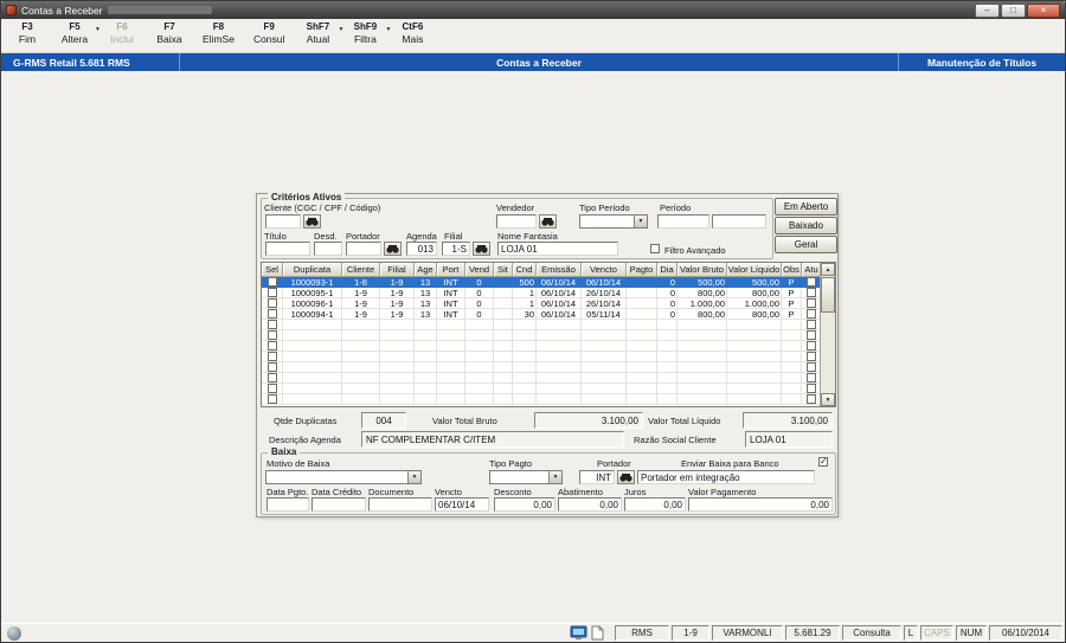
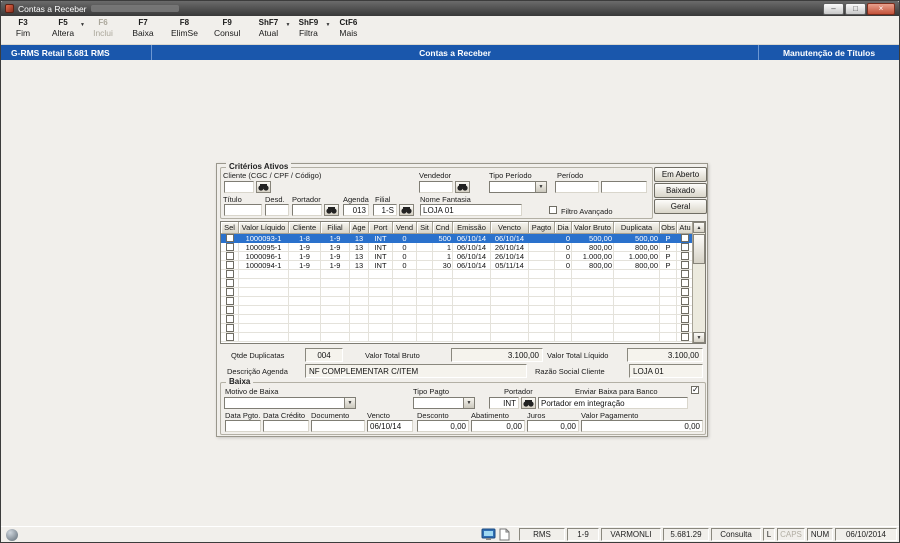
  Contas a Receber
  –
  □
  ×
  F3
  Fim
  F5
  Altera
  F6
  Inclui
  F7
  Baixa
  F8
  ElimSe
  F9
  Consul
  ShF7
  Atual
  ShF9
  Filtra
  CtF6
  Mais
  G-RMS Retail 5.681 RMS
  Contas a Receber
  Manutenção de Títulos
  Critérios Ativos
  Cliente (CGC / CPF / Código)
  Vendedor
  Tipo Período
  Período
  Título
  Desd.
  Portador
  Agenda
  013
  Filial
  1-S
  Nome Fantasia
  LOJA 01
  Filtro Avançado
  Em Aberto
  Baixado
  Geral
  Sel
- Duplicata
+ Valor Líquido
  Cliente
  Filial
  Age
  Port
  Vend
  Sit
  Cnd
  Emissão
  Vencto
  Pagto
  Dia
  Valor Bruto
- Valor Líquido
+ Duplicata
  Obs
  Atu
  1000093-1
  1-8
  1-9
  13
  INT
  0
  500
  06/10/14
  06/10/14
  0
  500,00
  500,00
  P
  1000095-1
  1-9
  1-9
  13
  INT
  0
  1
  06/10/14
  26/10/14
  0
  800,00
  800,00
  P
  1000096-1
  1-9
  1-9
  13
  INT
  0
  1
  06/10/14
  26/10/14
  0
  1.000,00
  1.000,00
  P
  1000094-1
  1-9
  1-9
  13
  INT
  0
  30
  06/10/14
  05/11/14
  0
  800,00
  800,00
  P
  Qtde Duplicatas
  004
  Valor Total Bruto
  3.100,00
  Valor Total Líquido
  3.100,00
  Descrição Agenda
  NF COMPLEMENTAR C/ITEM
  Razão Social Cliente
  LOJA 01
  Baixa
  Motivo de Baixa
  Tipo Pagto
  Portador
  INT
  Portador em integração
  Enviar Baixa para Banco
  Data Pgto.
  Data Crédito
  Documento
  Vencto
  06/10/14
  Desconto
  0,00
  Abatimento
  0,00
  Juros
  0,00
  Valor Pagamento
  0,00
  RMS
  1-9
  VARMONLI
  5.681.29
  Consulta
  L
  CAPS
  NUM
  06/10/2014
